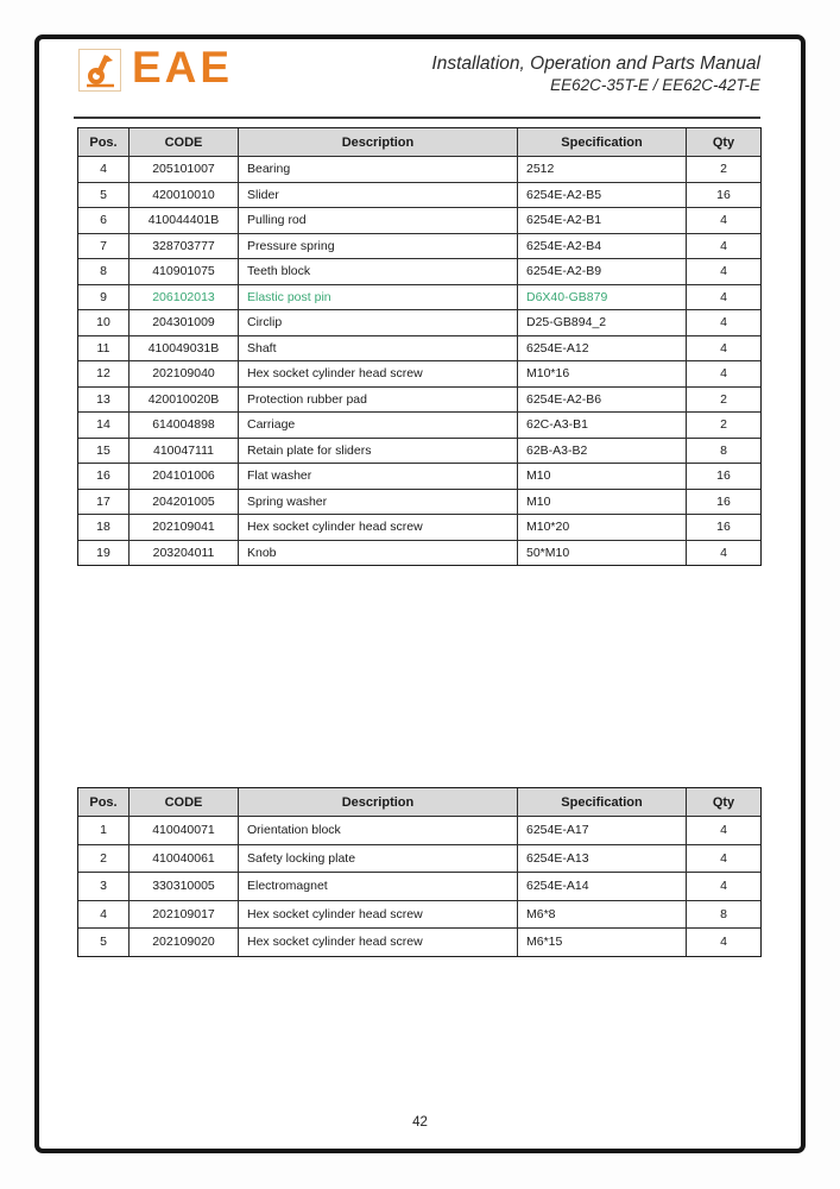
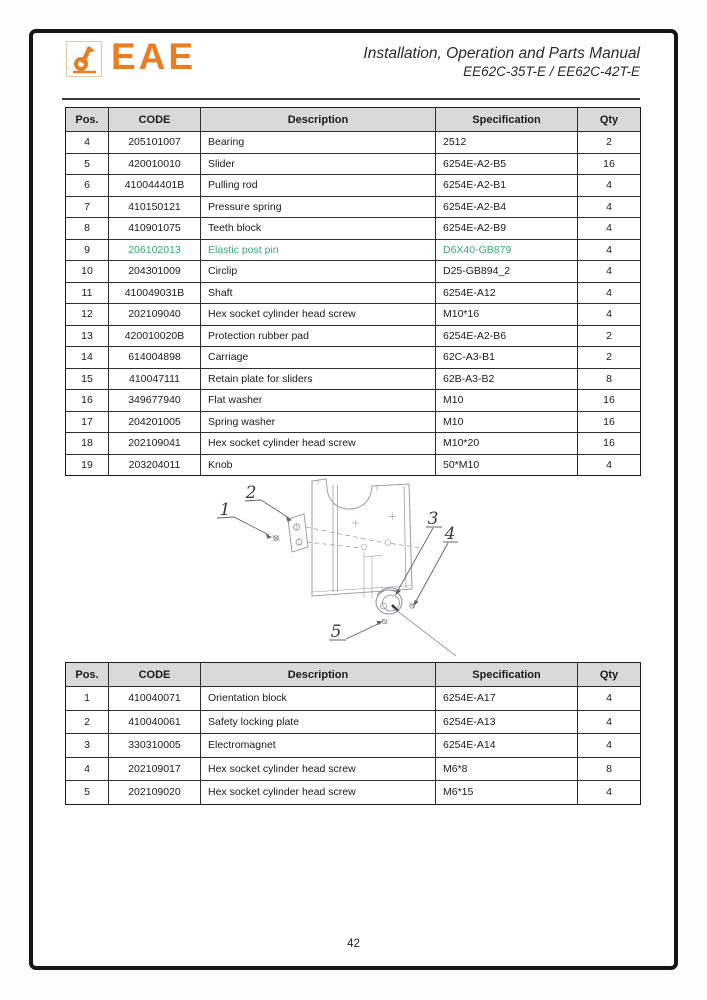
  EAE
  Installation, Operation and Parts Manual
  EE62C-35T-E / EE62C-42T-E
  Pos.	CODE	Description	Specification	Qty
  4	205101007	Bearing	2512	2
  5	420010010	Slider	6254E-A2-B5	16
  6	410044401B	Pulling rod	6254E-A2-B1	4
- 7	328703777	Pressure spring	6254E-A2-B4	4
+ 7	410150121	Pressure spring	6254E-A2-B4	4
  8	410901075	Teeth block	6254E-A2-B9	4
  9	206102013	Elastic post pin	D6X40-GB879	4
  10	204301009	Circlip	D25-GB894_2	4
  11	410049031B	Shaft	6254E-A12	4
  12	202109040	Hex socket cylinder head screw	M10*16	4
  13	420010020B	Protection rubber pad	6254E-A2-B6	2
  14	614004898	Carriage	62C-A3-B1	2
  15	410047111	Retain plate for sliders	62B-A3-B2	8
- 16	204101006	Flat washer	M10	16
+ 16	349677940	Flat washer	M10	16
  17	204201005	Spring washer	M10	16
  18	202109041	Hex socket cylinder head screw	M10*20	16
  19	203204011	Knob	50*M10	4
+ 1
+ 2
+ 3
+ 4
+ 5
  Pos.	CODE	Description	Specification	Qty
  1	410040071	Orientation block	6254E-A17	4
  2	410040061	Safety locking plate	6254E-A13	4
  3	330310005	Electromagnet	6254E-A14	4
  4	202109017	Hex socket cylinder head screw	M6*8	8
  5	202109020	Hex socket cylinder head screw	M6*15	4
  42
